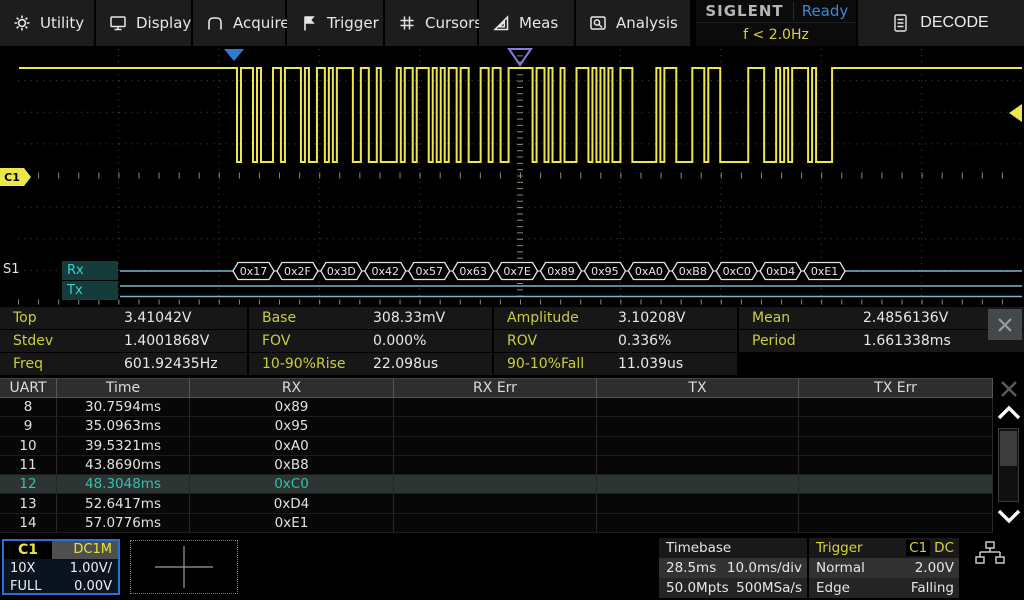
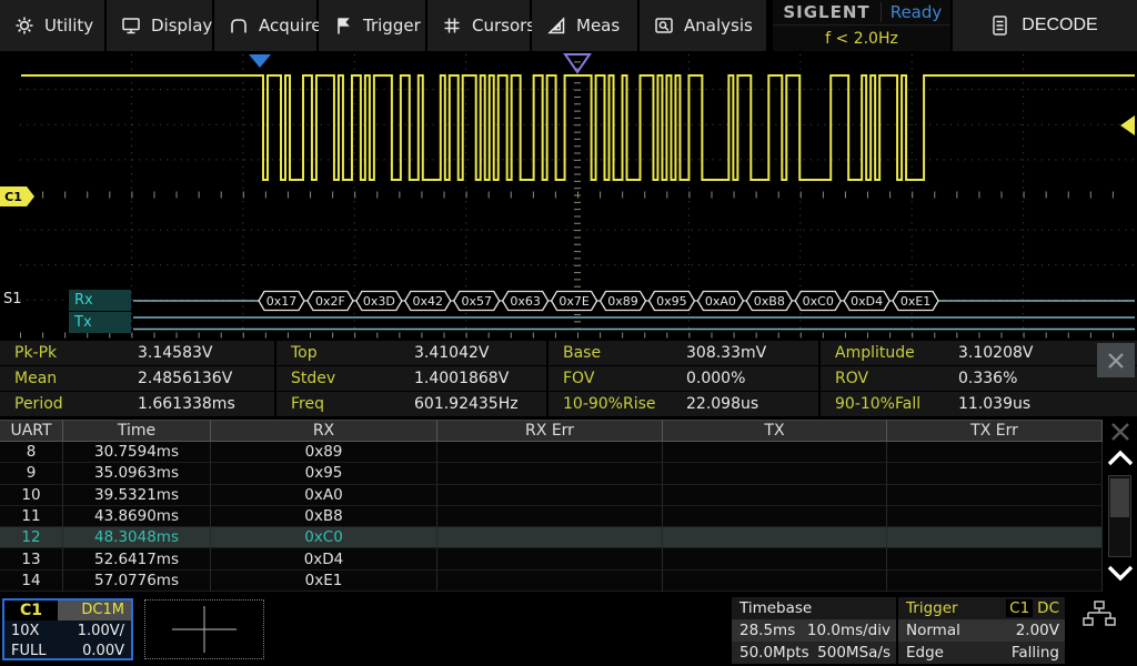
  Utility
  Display
  Acquire
  Trigger
  Cursor
  Meas
  Analysis
  SIGLENT
  Ready
  f < 2.0Hz
  DECODE
  C1
  0x17
  0x2F
  0x3D
  0x42
  0x57
  0x63
  0x7E
  0x89
  0x95
  0xA0
  0xB8
  0xC0
  0xD4
  0xE1
  S1
  Rx
  Tx
+ Pk-Pk
+ 3.14583V
  Top
  3.41042V
  Base
  308.33mV
  Amplitude
  3.10208V
  Mean
  2.4856136V
  Stdev
  1.4001868V
  FOV
  0.000%
  ROV
  0.336%
  Period
  1.661338ms
  Freq
  601.92435Hz
  10-90%Rise
  22.098us
  90-10%Fall
  11.039us
  UART
  Time
  RX
  RX Err
  TX
  TX Err
  8
  30.7594ms
  0x89
  9
  35.0963ms
  0x95
  10
  39.5321ms
  0xA0
  11
  43.8690ms
  0xB8
  12
  48.3048ms
  0xC0
  13
  52.6417ms
  0xD4
  14
  57.0776ms
  0xE1
  C1
  DC1M
  10X
  1.00V/
  FULL
  0.00V
  Timebase
  28.5ms
  10.0ms/div
  50.0Mpts
  500MSa/s
  Trigger
  C1
  DC
  Normal
  2.00V
  Edge
  Falling
